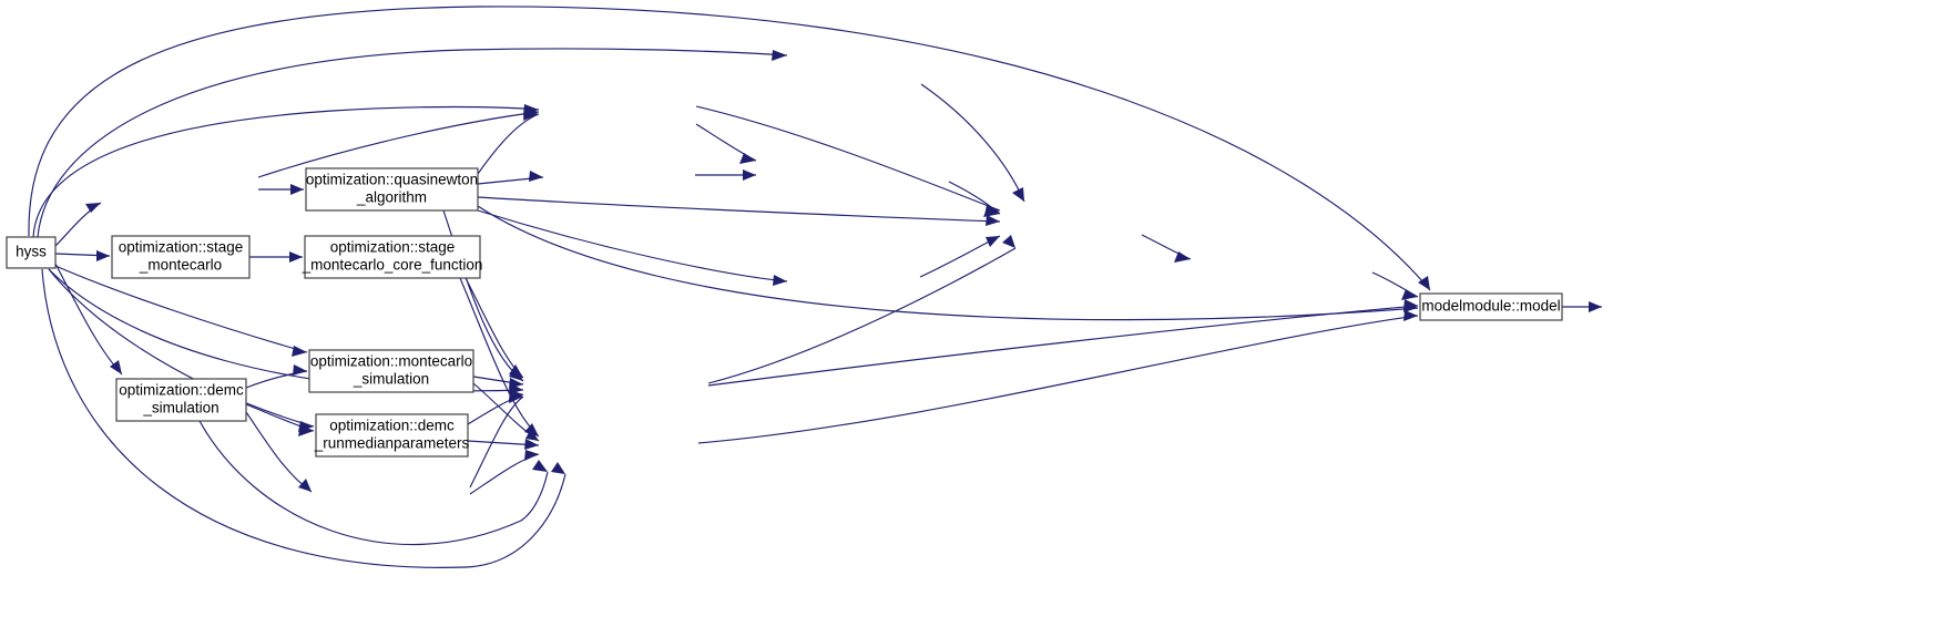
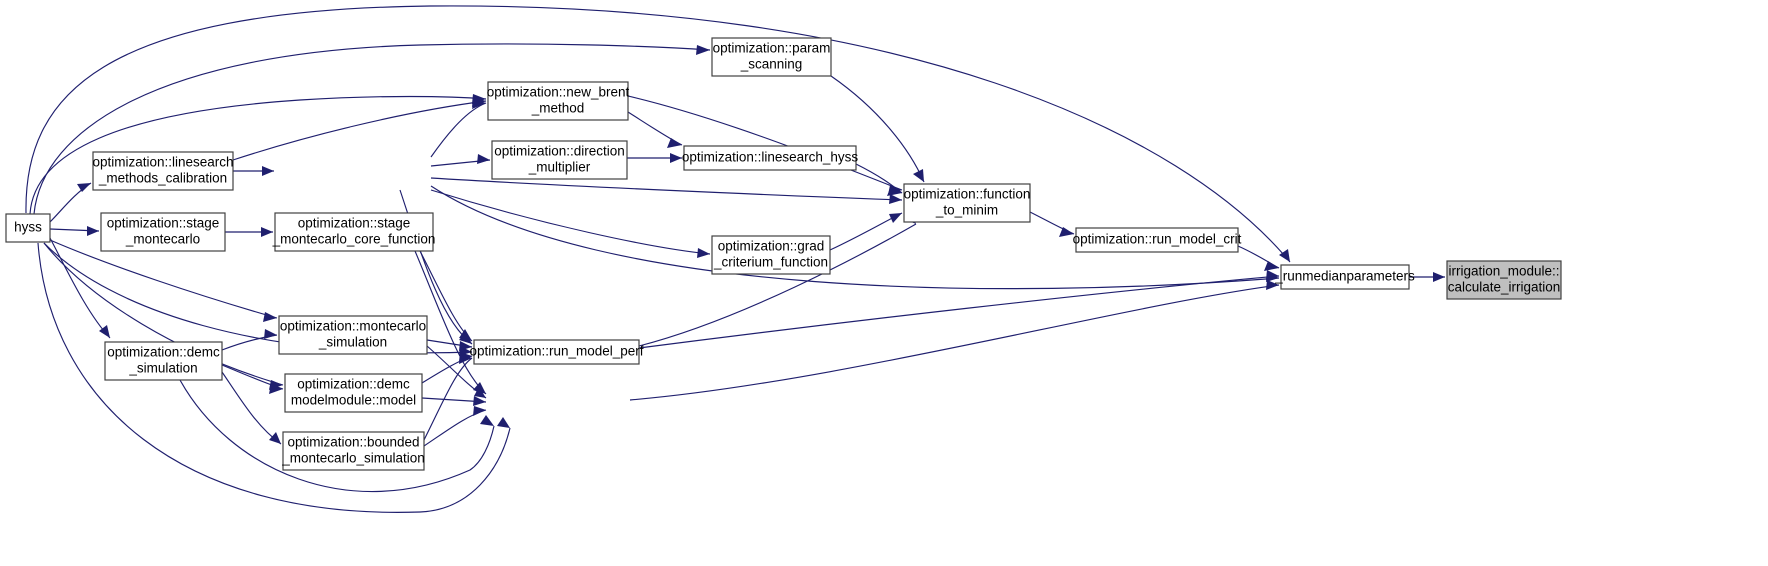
  hyss
+ optimization::linesearch
+ _methods_calibration
  optimization::stage
  _montecarlo
  optimization::demc
  _simulation
- optimization::quasinewton
- _algorithm
  optimization::stage
  _montecarlo_core_function
  optimization::montecarlo
  _simulation
  optimization::demc
- _runmedianparameters
+ modelmodule::model
+ optimization::bounded
+ _montecarlo_simulation
+ optimization::new_brent
+ _method
+ optimization::direction
+ _multiplier
+ optimization::run_model_perf
+ optimization::param
+ _scanning
+ optimization::linesearch_hyss
+ optimization::grad
+ _criterium_function
+ optimization::function
+ _to_minim
+ optimization::run_model_crit
- modelmodule::model
+ _runmedianparameters
+ irrigation_module::
+ calculate_irrigation
